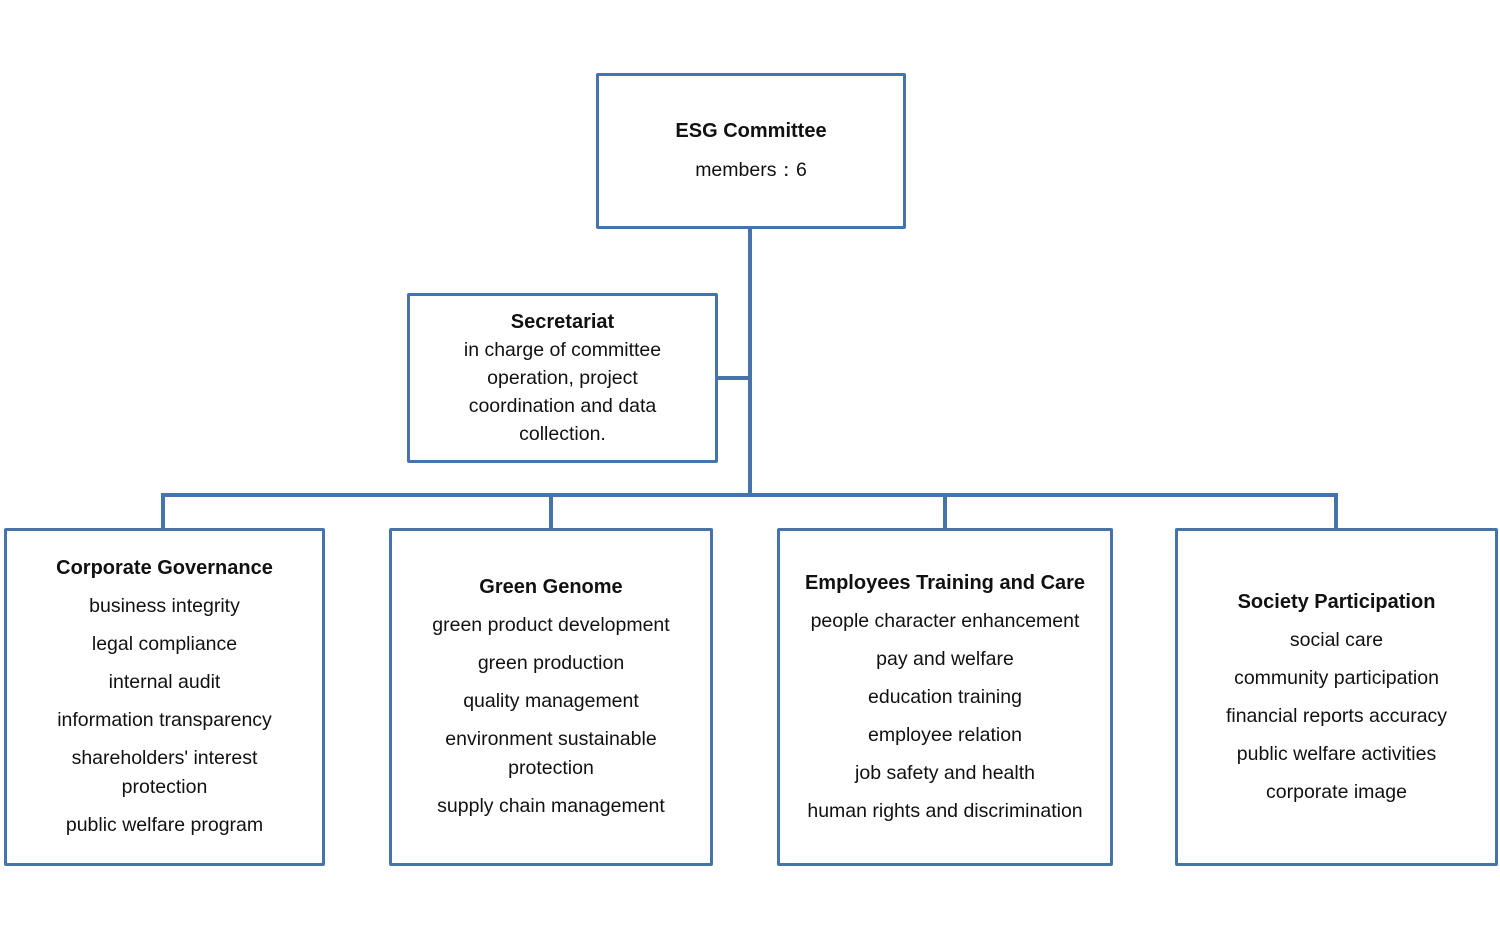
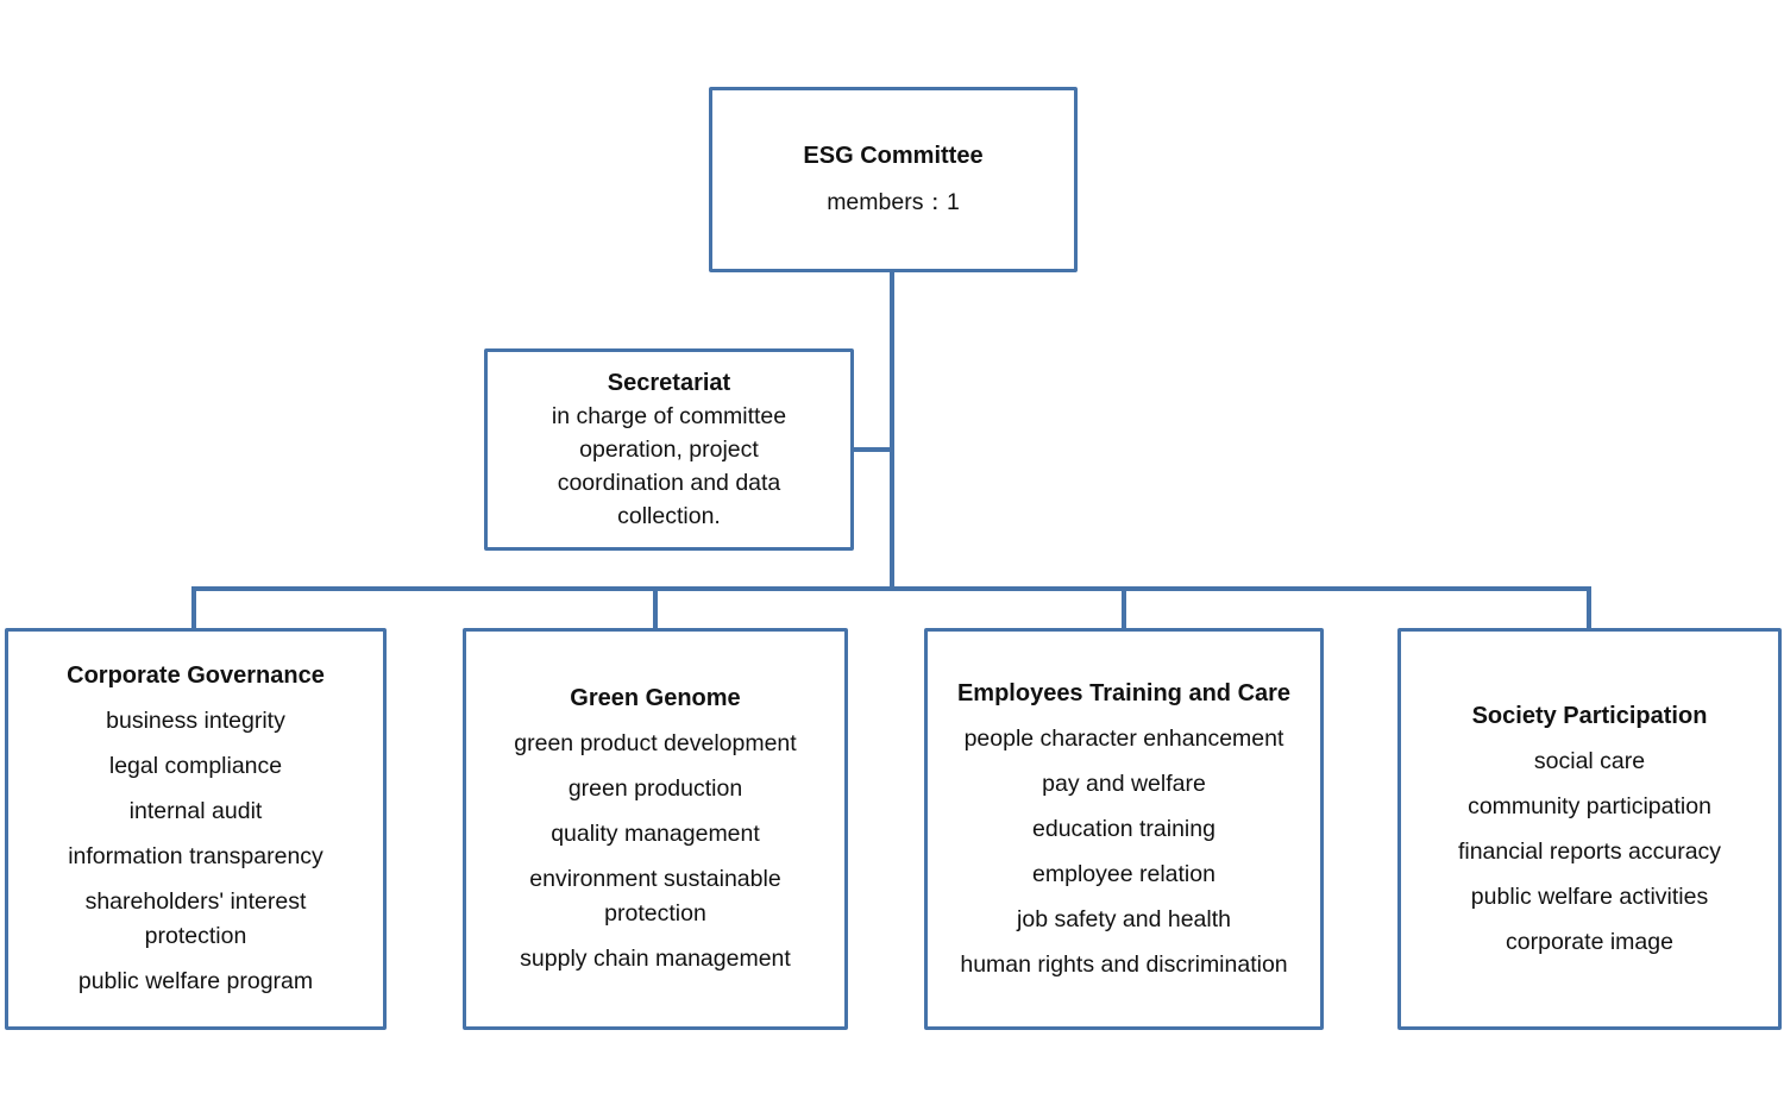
  ESG Committee
- members：6
+ members：1
  Secretariat
  in charge of committee
  operation, project
  coordination and data
  collection.
  Corporate Governance
  business integrity
  legal compliance
  internal audit
  information transparency
  shareholders' interest
  protection
  public welfare program
  Green Genome
  green product development
  green production
  quality management
  environment sustainable
  protection
  supply chain management
  Employees Training and Care
  people character enhancement
  pay and welfare
  education training
  employee relation
  job safety and health
  human rights and discrimination
  Society Participation
  social care
  community participation
  financial reports accuracy
  public welfare activities
  corporate image
